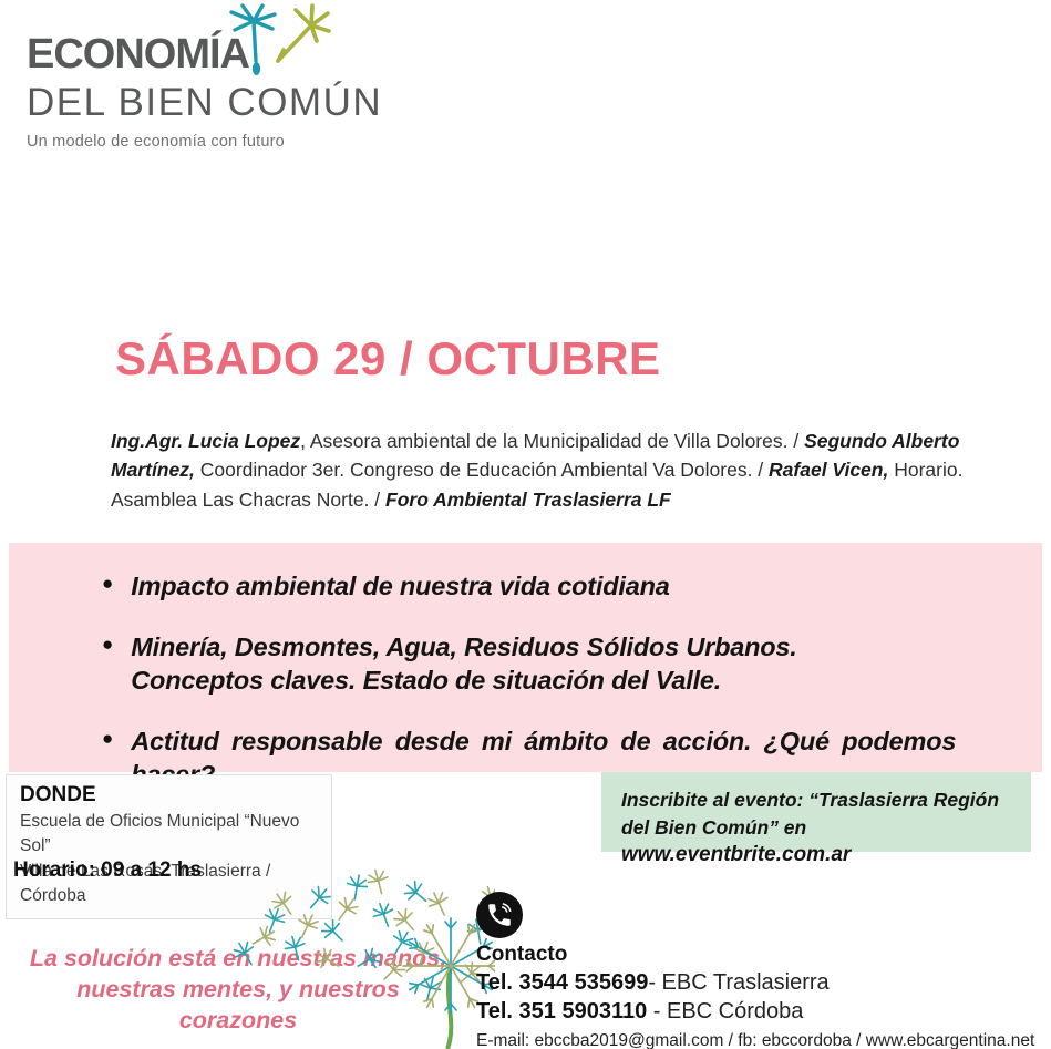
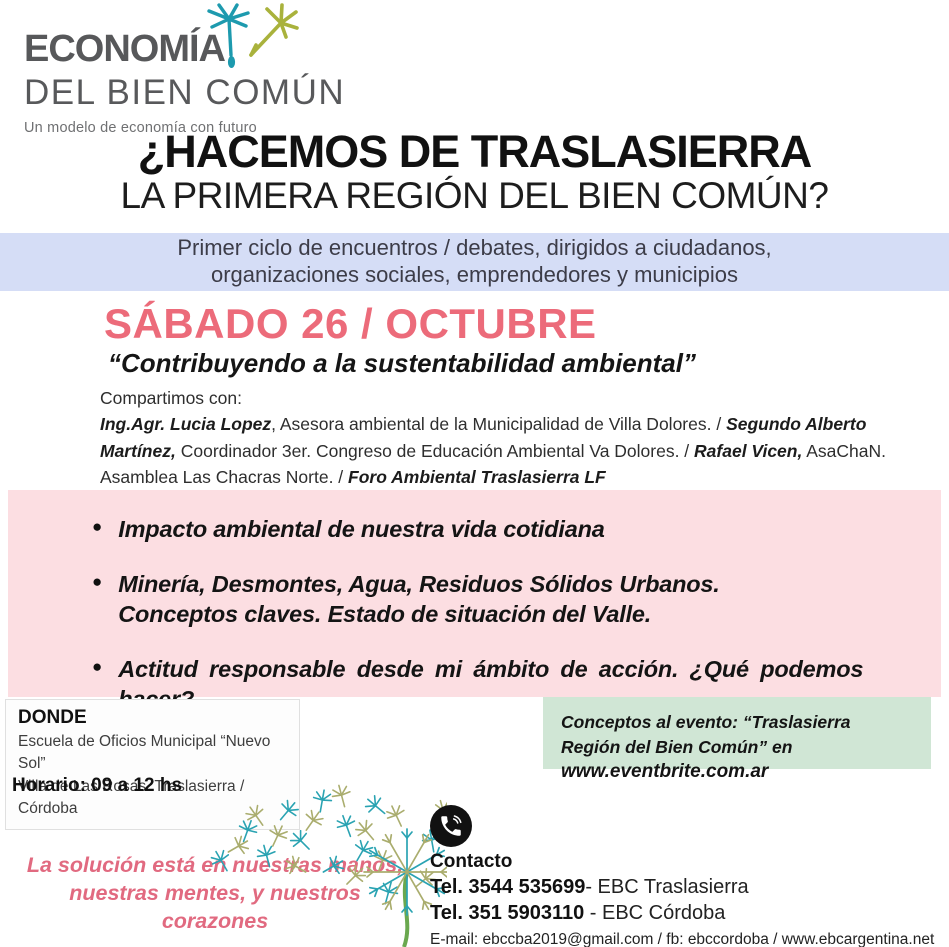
  ECONOMÍA
  DEL BIEN COMÚN
  Un modelo de economía con futuro
+ ¿HACEMOS DE TRASLASIERRA
+ LA PRIMERA REGIÓN DEL BIEN COMÚN?
+ Primer ciclo de encuentros / debates, dirigidos a ciudadanos,
+ organizaciones sociales, emprendedores y municipios
- SÁBADO 29 / OCTUBRE
+ SÁBADO 26 / OCTUBRE
+ “Contribuyendo a la sustentabilidad ambiental”
+ Compartimos con:
- Ing.Agr. Lucia Lopez, Asesora ambiental de la Municipalidad de Villa Dolores. / Segundo Alberto Martínez, Coordinador 3er. Congreso de Educación Ambiental Va Dolores. / Rafael Vicen, Horario. Asamblea Las Chacras Norte. / Foro Ambiental Traslasierra LF
+ Ing.Agr. Lucia Lopez, Asesora ambiental de la Municipalidad de Villa Dolores. / Segundo Alberto Martínez, Coordinador 3er. Congreso de Educación Ambiental Va Dolores. / Rafael Vicen, AsaChaN. Asamblea Las Chacras Norte. / Foro Ambiental Traslasierra LF
  ●
  Impacto ambiental de nuestra vida cotidiana
  ●
  Minería, Desmontes, Agua, Residuos Sólidos Urbanos.
  Conceptos claves. Estado de situación del Valle.
  ●
  Actitud responsable desde mi ámbito de acción. ¿Qué podemos
  DONDE
  Escuela de Oficios Municipal “Nuevo Sol”
  Villa de Las Rosas. Traslasierra / Córdoba
- Inscribite al evento: “Traslasierra Región del Bien Común” en www.eventbrite.com.ar
+ Conceptos al evento: “Traslasierra Región del Bien Común” en www.eventbrite.com.ar
  Horario: 09 a 12 hs
  La solución está en nuestas manos,
  nuestras mentes, y nuestros corazones
  Contacto
  Tel. 3544 535699- EBC Traslasierra
  Tel. 351 5903110 - EBC Córdoba
  E-mail: ebccba2019@gmail.com / fb: ebccordoba / www.ebcargentina.net
